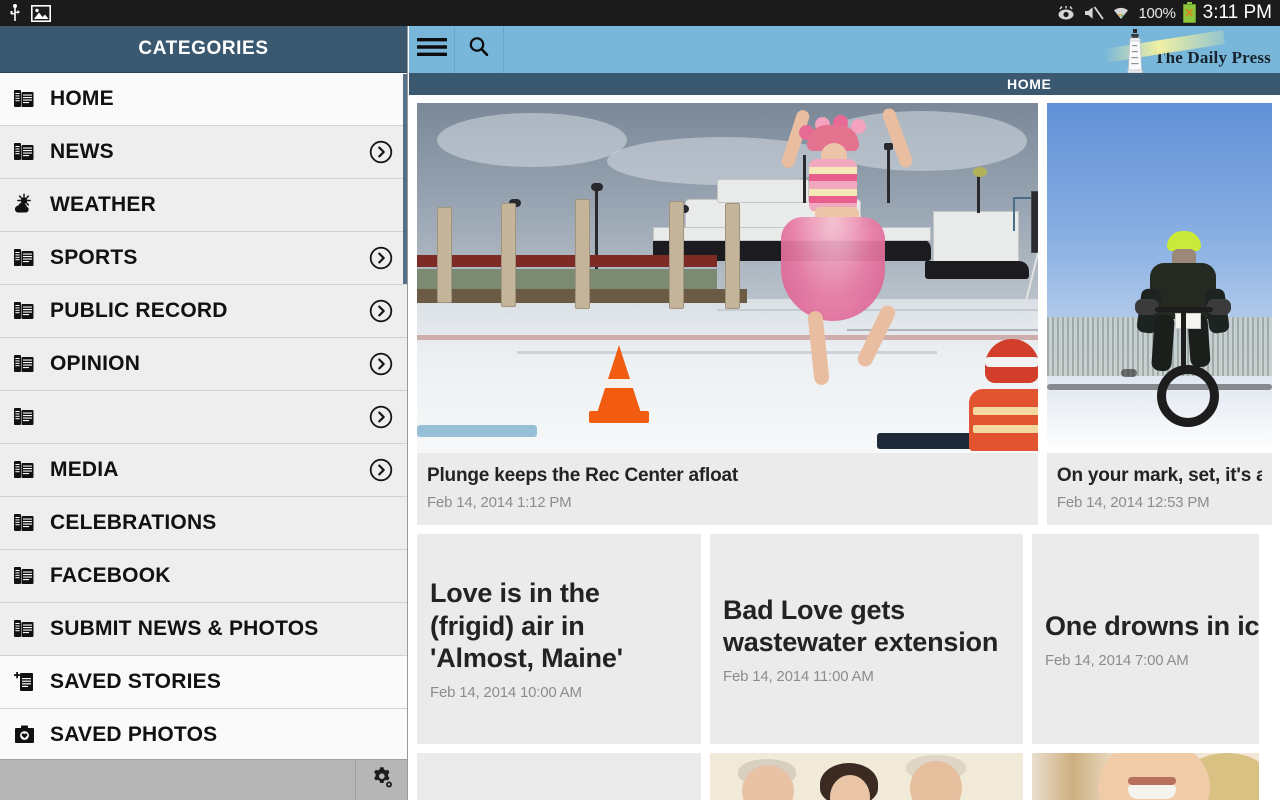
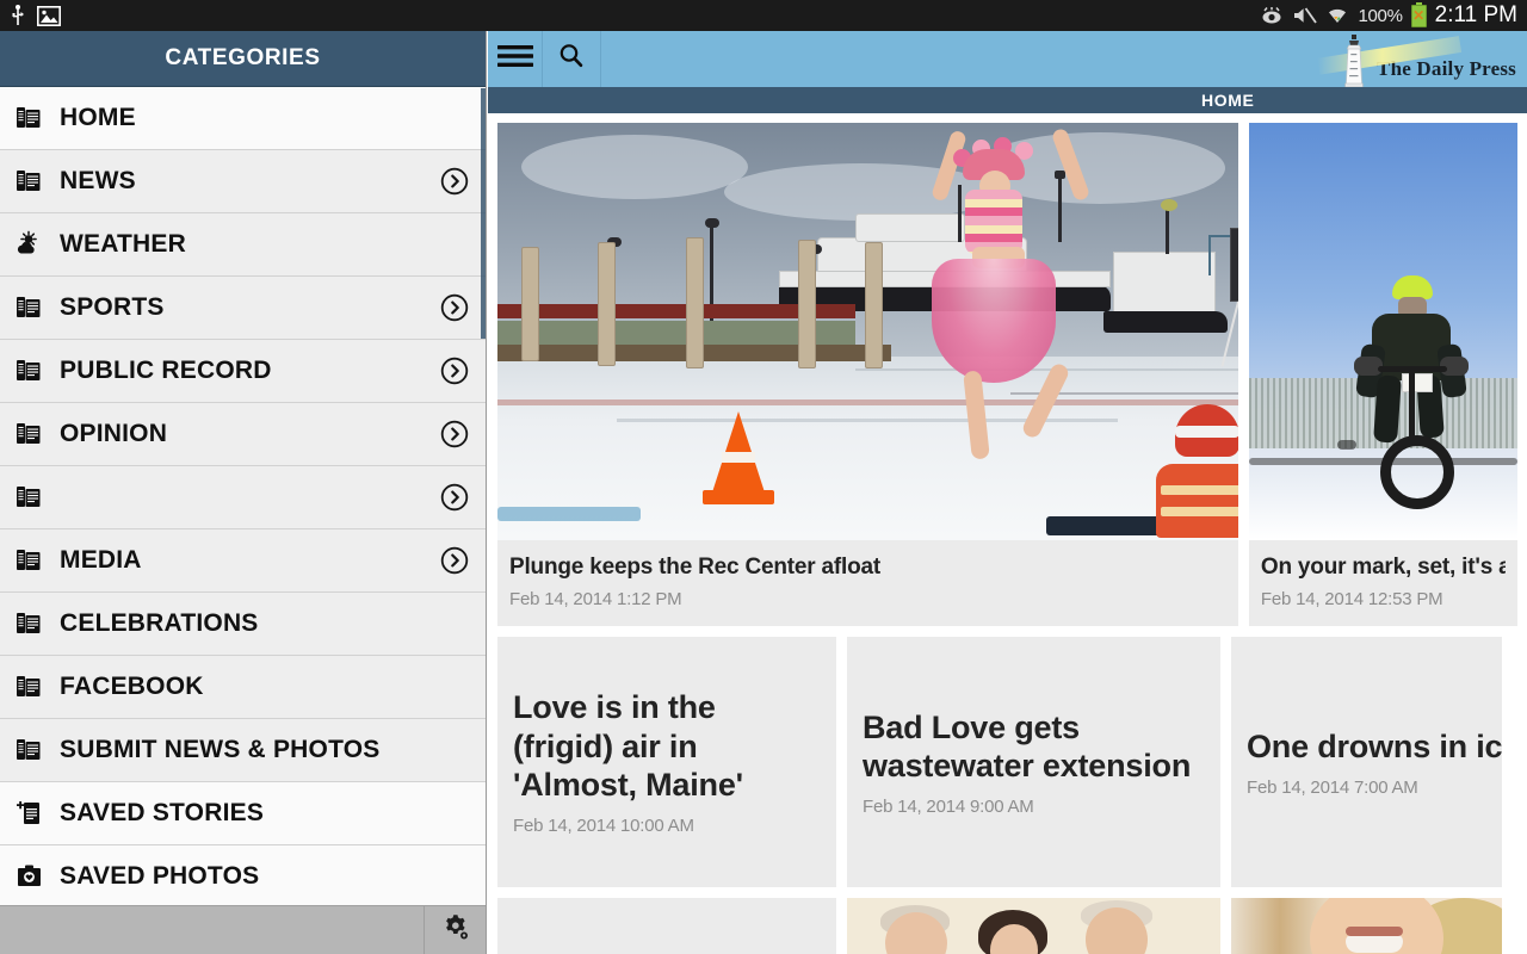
  100%
  ✕
- 3:11 PM
+ 2:11 PM
  CATEGORIES
  HOME
  NEWS
  WEATHER
  SPORTS
  PUBLIC RECORD
  OPINION
  MEDIA
  CELEBRATIONS
  FACEBOOK
  SUBMIT NEWS & PHOTOS
  SAVED STORIES
  SAVED PHOTOS
  The Daily Press
  HOME
  Plunge keeps the Rec Center afloat
  Feb 14, 2014 1:12 PM
  On your mark, set, it's a
  Feb 14, 2014 12:53 PM
  Love is in the (frigid) air in 'Almost, Maine'
  Feb 14, 2014 10:00 AM
  Bad Love gets wastewater extension
- Feb 14, 2014 11:00 AM
+ Feb 14, 2014 9:00 AM
  Feb 14, 2014 7:00 AM
